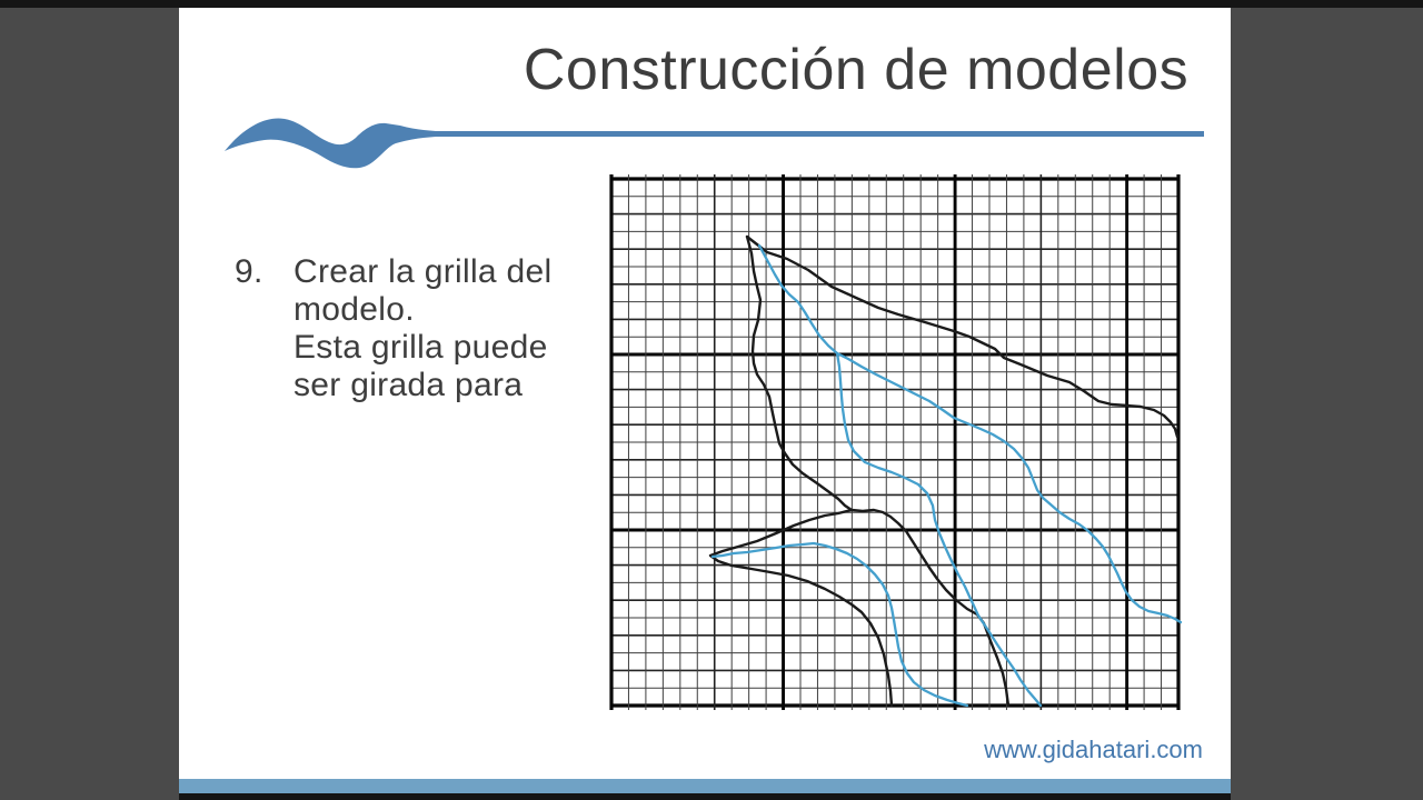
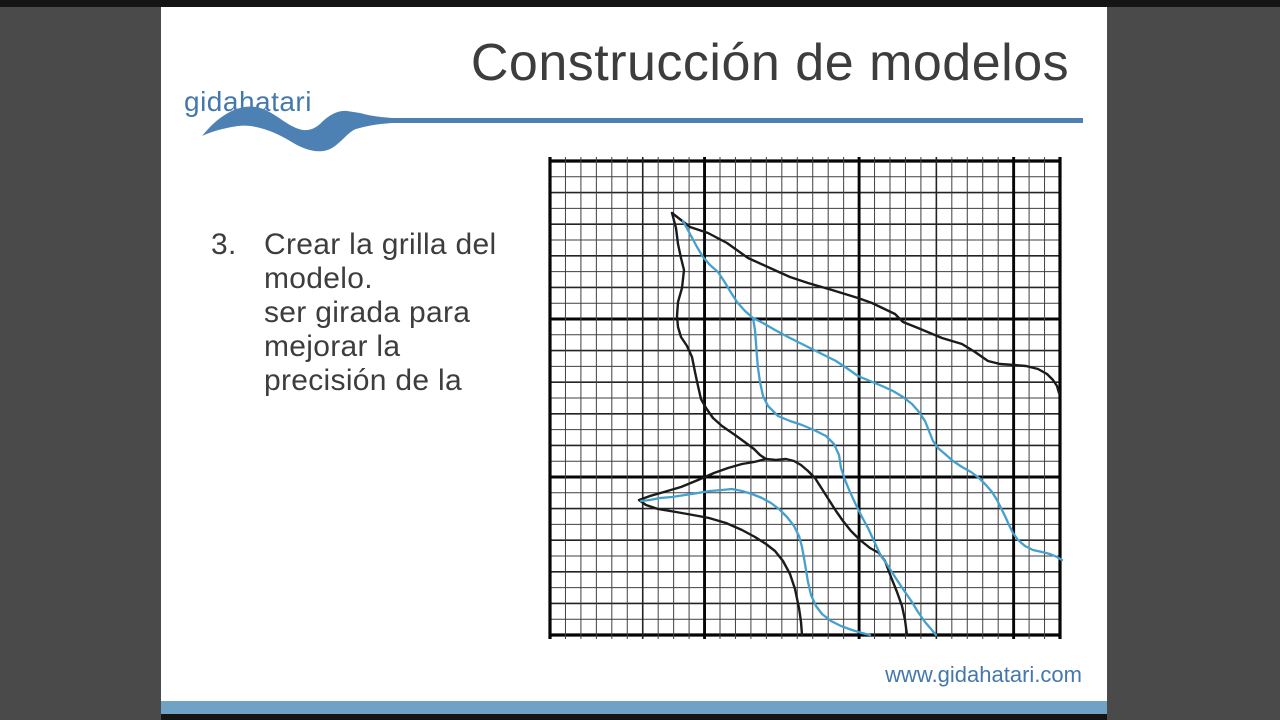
  Construcción de modelos
+ gidahatari
- 9.
+ 3.
  Crear la grilla del
  modelo.
- Esta grilla puede
  ser girada para
+ mejorar la
+ precisión de la
  www.gidahatari.com
